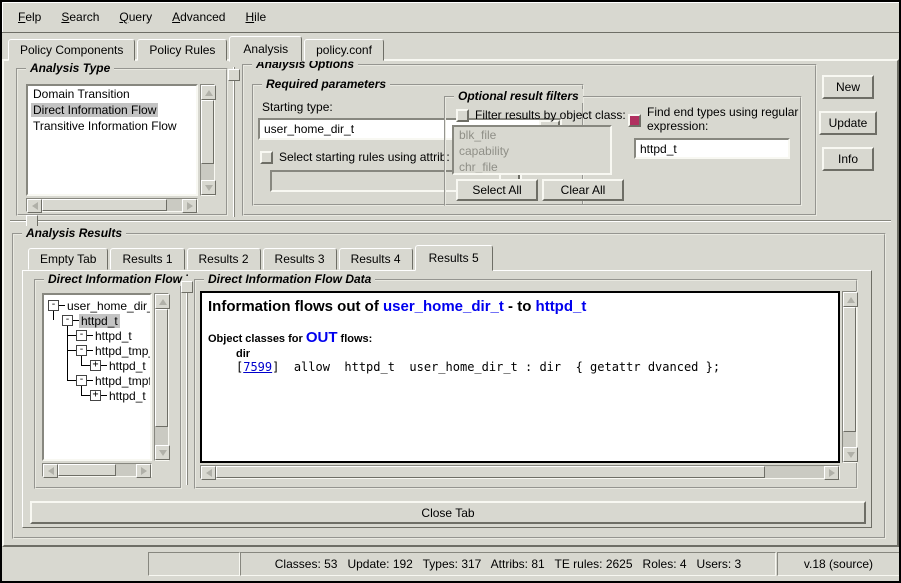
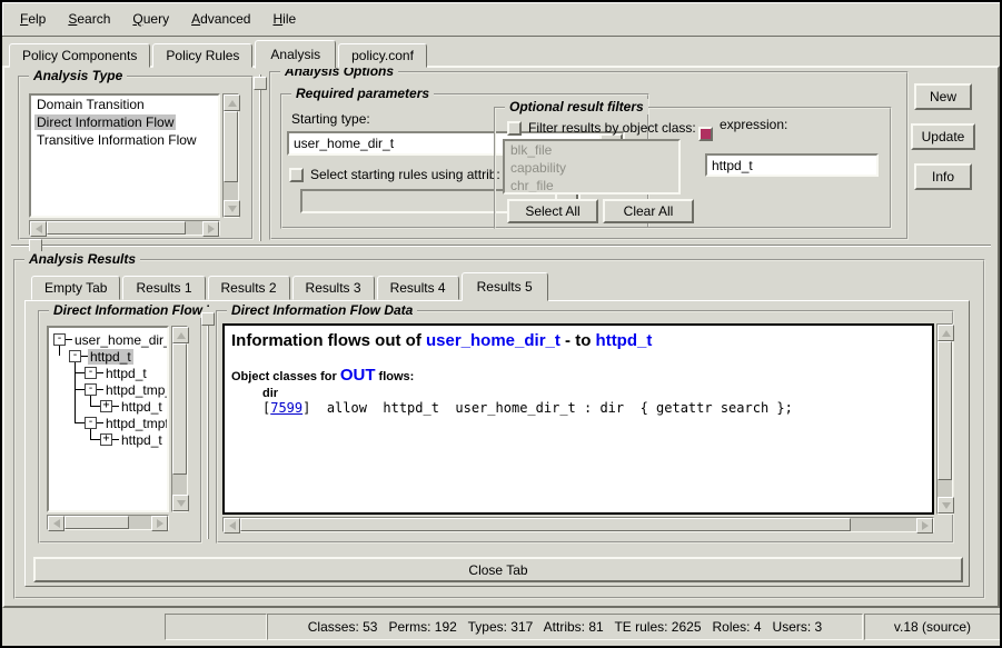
  Felp
  Search
  Query
  Advanced
  Hile
  Policy Components
  Policy Rules
  Analysis
  policy.conf
  Analysis Type
  Domain Transition
  Direct Information Flow
  Transitive Information Flow
  Analysis Options
  Required parameters
  Starting type:
  user_home_dir_t
  Select starting rules using attrib:
  Optional result filters
  Filter results by object class:
  blk_file
  capability
  chr_file
  Select All
  Clear All
- Find end types using regular
  expression:
  httpd_t
  New
  Update
  Info
  Analysis Results
  Empty Tab
  Results 1
  Results 2
  Results 3
  Results 4
  Results 5
  Direct Information Flow
  -
  user_home_dir
  -
  httpd_t
  -
  httpd_t
  -
  httpd_tmp
  +
  httpd_t
  -
  +
  httpd_t
  Direct Information Flow Data
  Information flows out of user_home_dir_t - to httpd_t
  Object classes for OUT flows:
  dir
- [7599] allow httpd_t user_home_dir_t : dir { getattr dvanced };
+ [7599] allow httpd_t user_home_dir_t : dir { getattr search };
  Close Tab
- Classes: 53 Update: 192 Types: 317 Attribs: 81 TE rules: 2625 Roles: 4 Users: 3
+ Classes: 53 Perms: 192 Types: 317 Attribs: 81 TE rules: 2625 Roles: 4 Users: 3
  v.18 (source)
